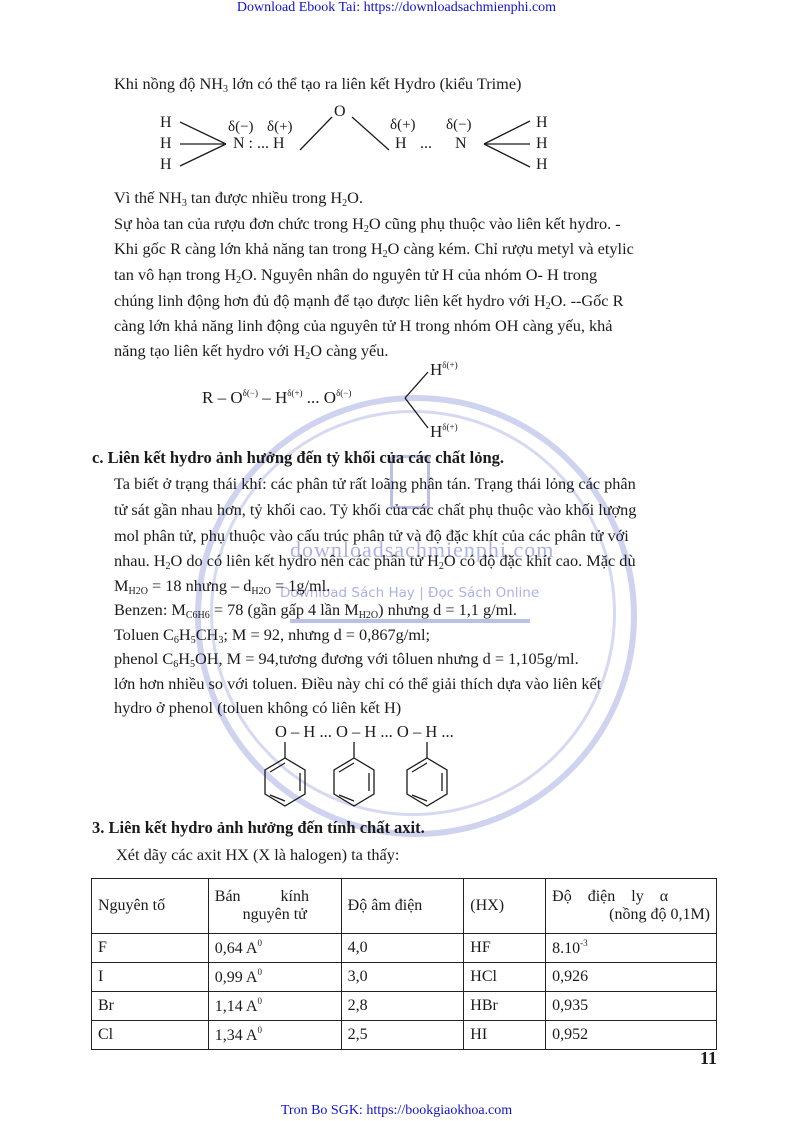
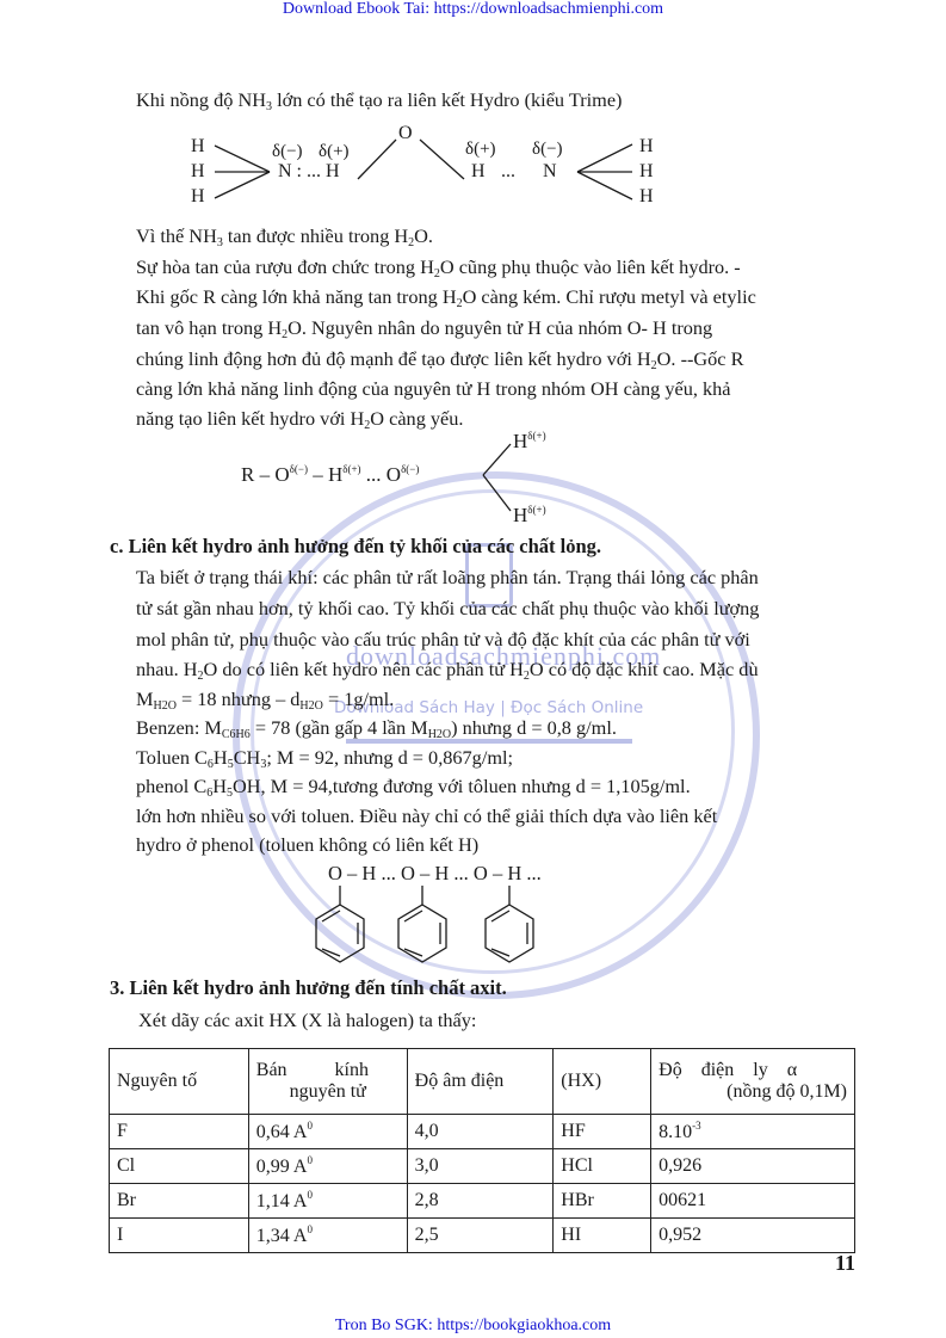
  Download Ebook Tai: https://downloadsachmienphi.com
  Tron Bo SGK: https://bookgiaokhoa.com
  downloadsachmienphi.com
  Download Sách Hay | Đọc Sách Online
  Khi nồng độ NH3 lớn có thể tạo ra liên kết Hydro (kiểu Trime)
  H
  H
  H
  δ(−)
  δ(+)
  N : ... H
  O
  δ(+)
  δ(−)
  H
  ...
  N
  H
  H
  H
  Vì thế NH3 tan được nhiều trong H2O.
  Sự hòa tan của rượu đơn chức trong H2O cũng phụ thuộc vào liên kết hydro. -
  Khi gốc R càng lớn khả năng tan trong H2O càng kém. Chỉ rượu metyl và etylic
  tan vô hạn trong H2O. Nguyên nhân do nguyên tử H của nhóm O- H trong
  chúng linh động hơn đủ độ mạnh để tạo được liên kết hydro với H2O. --Gốc R
  càng lớn khả năng linh động của nguyên tử H trong nhóm OH càng yếu, khả
  năng tạo liên kết hydro với H2O càng yếu.
  R – Oδ(−) – Hδ(+) ... Oδ(−)
  Hδ(+)
  Hδ(+)
  c. Liên kết hydro ảnh hưởng đến tỷ khối của các chất lỏng.
  Ta biết ở trạng thái khí: các phân tử rất loãng phân tán. Trạng thái lỏng các phân
  tử sát gần nhau hơn, tỷ khối cao. Tỷ khối của các chất phụ thuộc vào khối lượng
  mol phân tử, phụ thuộc vào cấu trúc phân tử và độ đặc khít của các phân tử với
  nhau. H2O do có liên kết hydro nên các phân tử H2O có độ đặc khít cao. Mặc dù
  MH2O = 18 nhưng – dH2O = 1g/ml.
- Benzen: MC6H6 = 78 (gần gấp 4 lần MH2O) nhưng d = 1,1 g/ml.
+ Benzen: MC6H6 = 78 (gần gấp 4 lần MH2O) nhưng d = 0,8 g/ml.
  Toluen C6H5CH3; M = 92, nhưng d = 0,867g/ml;
  phenol C6H5OH, M = 94,tương đương với tôluen nhưng d = 1,105g/ml.
  lớn hơn nhiều so với toluen. Điều này chỉ có thể giải thích dựa vào liên kết
  hydro ở phenol (toluen không có liên kết H)
  O – H ... O – H ... O – H ...
  3. Liên kết hydro ảnh hưởng đến tính chất axit.
  Xét dãy các axit HX (X là halogen) ta thấy:
  Nguyên tố	Bán kính nguyên tử	Độ âm điện	(HX)	Độ điện ly α (nồng độ 0,1M)
  F	0,64 A0	4,0	HF	8.10-3
- I	0,99 A0	3,0	HCl	0,926
+ Cl	0,99 A0	3,0	HCl	0,926
- Br	1,14 A0	2,8	HBr	0,935
+ Br	1,14 A0	2,8	HBr	00621
- Cl	1,34 A0	2,5	HI	0,952
+ I	1,34 A0	2,5	HI	0,952
  11
